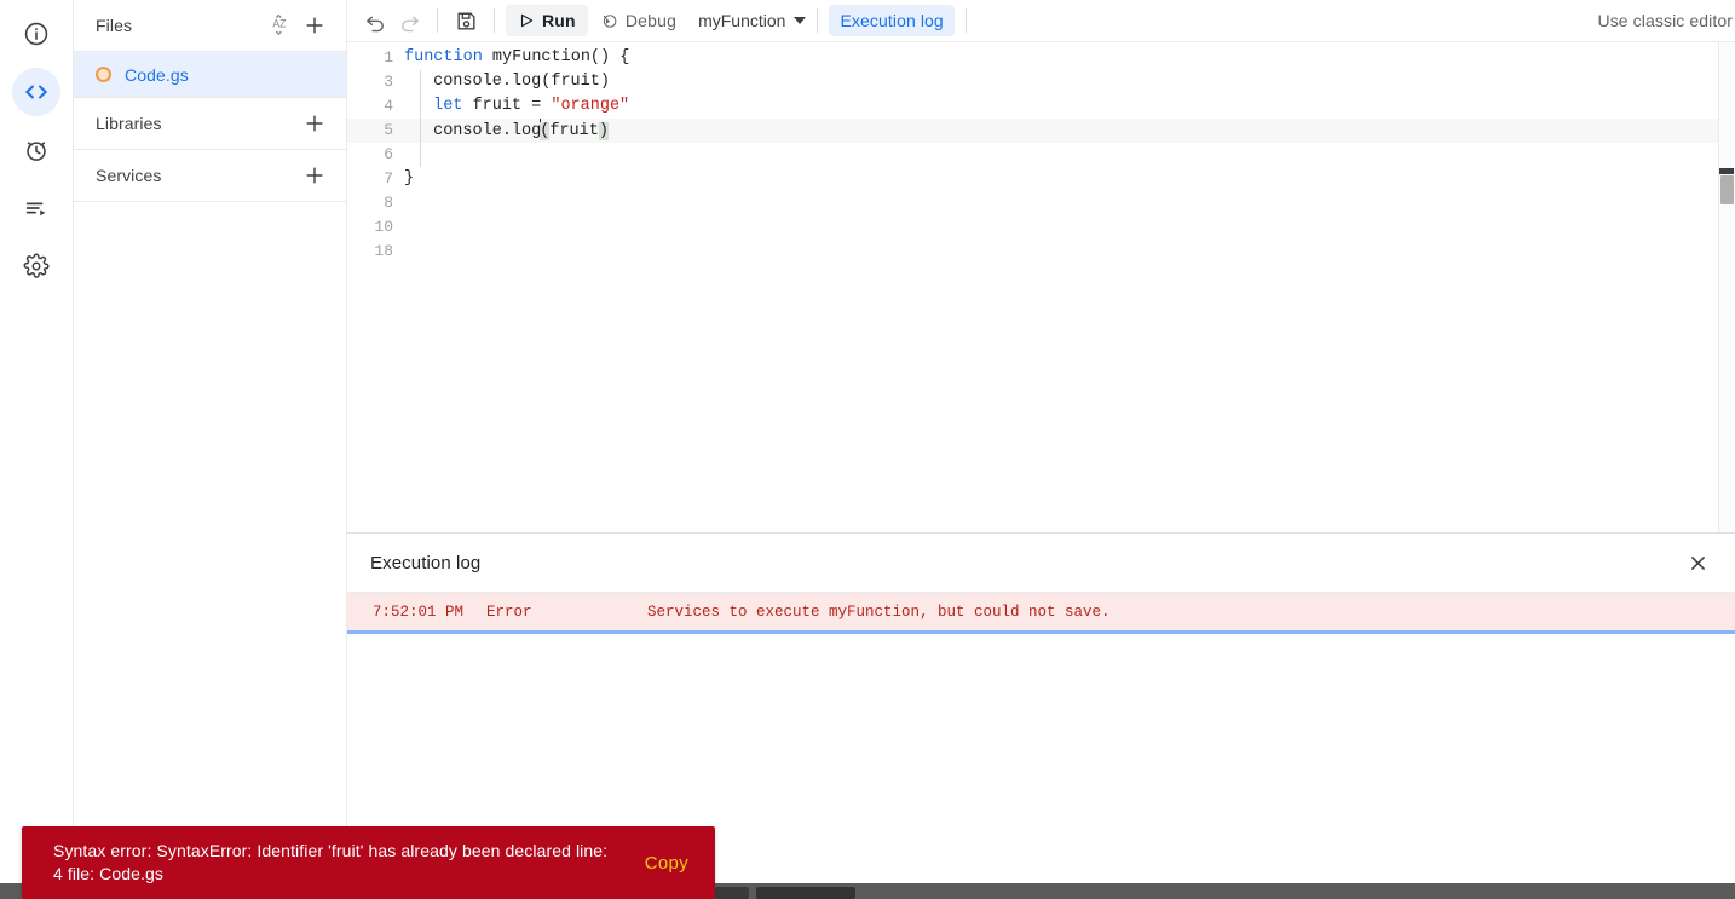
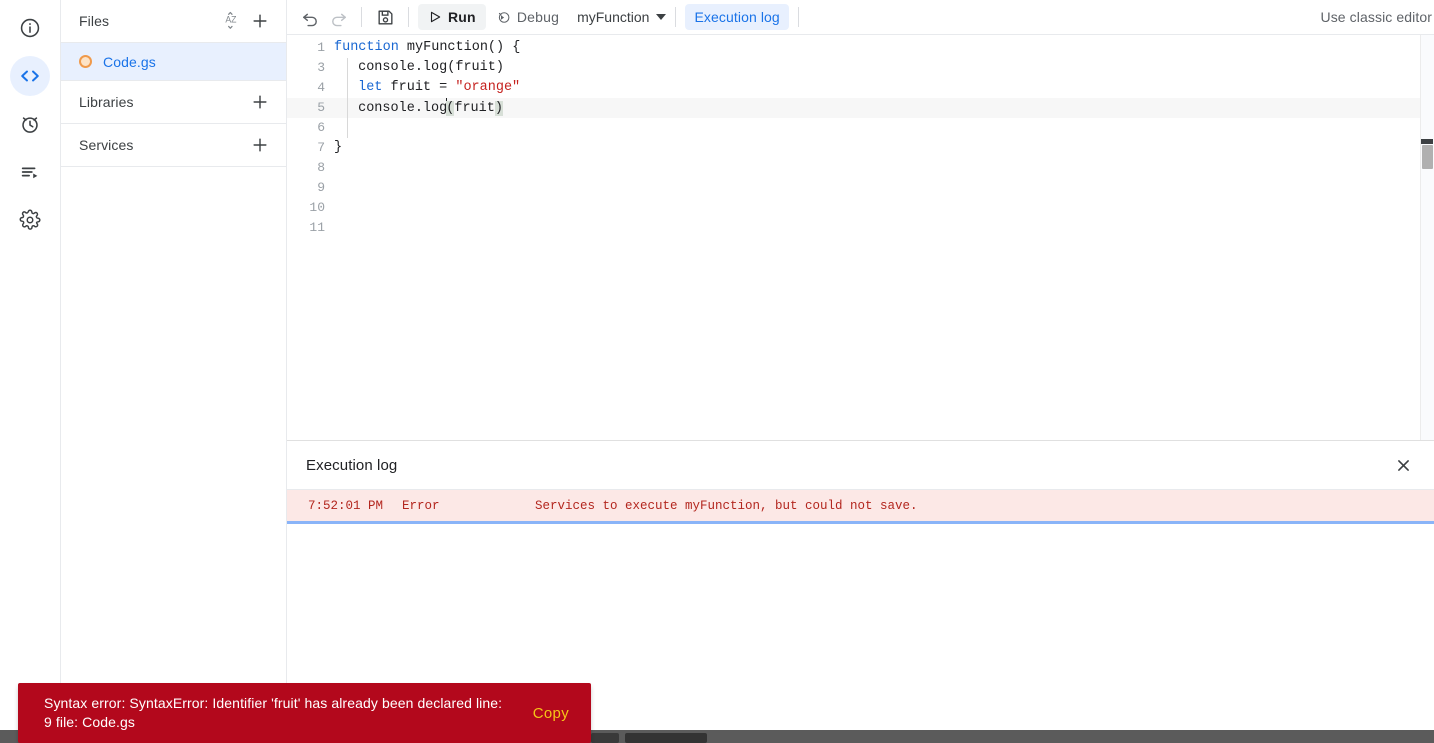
  Files
  AZ
  Code.gs
  Libraries
  Services
  Run
  Debug
  myFunction
  Execution log
  Use classic editor
  1
  function myFunction() {
  3
  console.log(fruit)
  4
  let fruit = "orange"
  5
  console.log(fruit)
  6
  7
  }
  8
+ 9
  10
- 18
+ 11
  Execution log
  7:52:01 PM
  Error
  Services to execute myFunction, but could not save.
- Syntax error: SyntaxError: Identifier 'fruit' has already been declared line: 4 file: Code.gs
+ Syntax error: SyntaxError: Identifier 'fruit' has already been declared line: 9 file: Code.gs
  Copy
